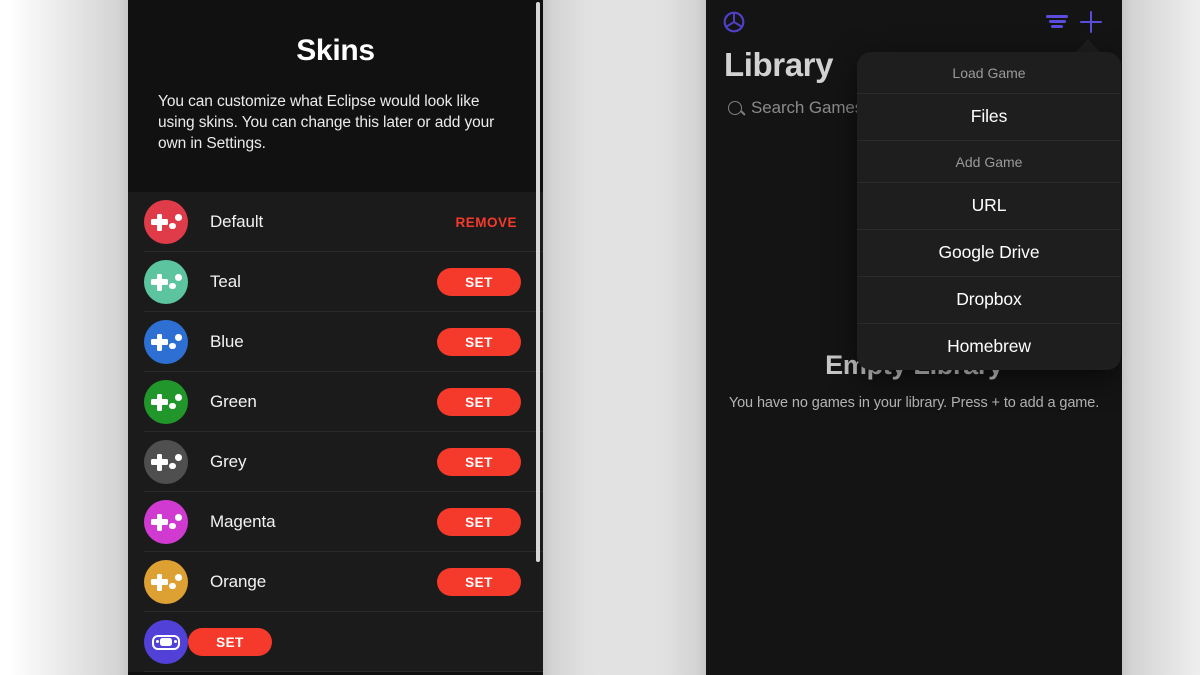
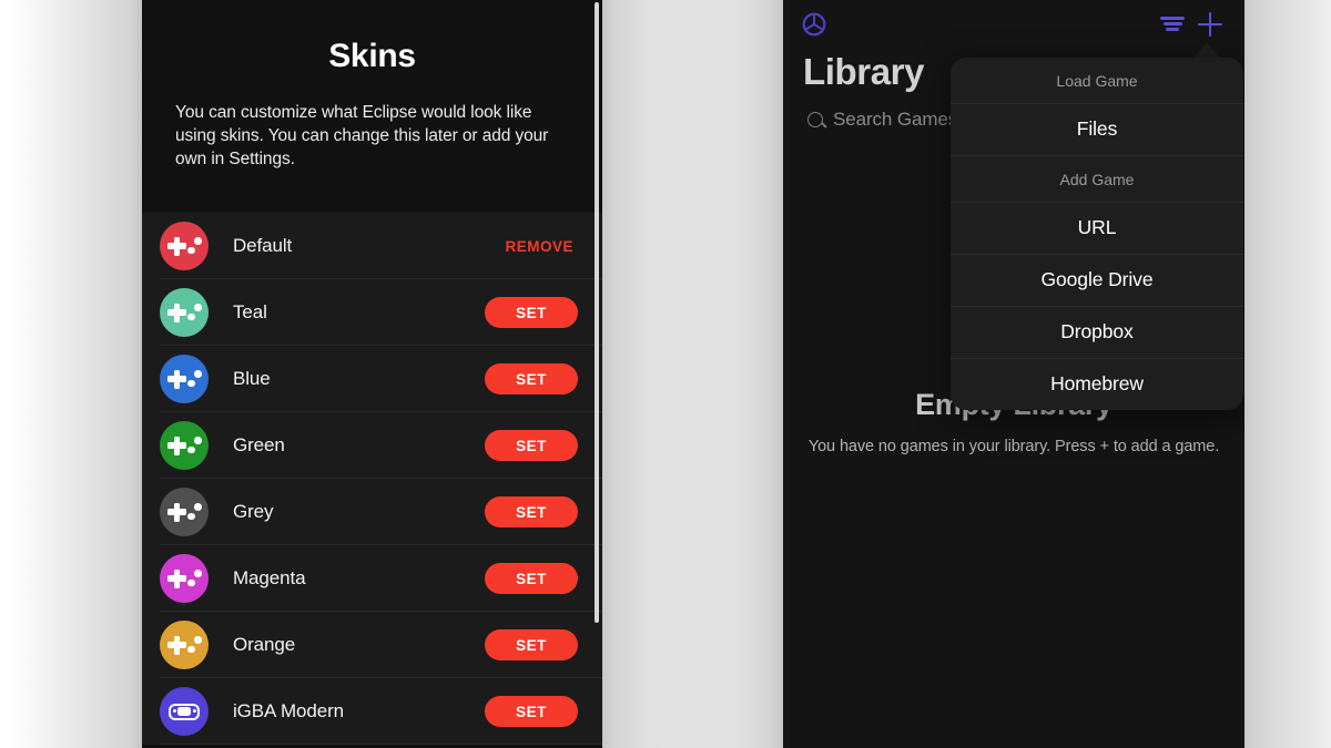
  Skins
  You can customize what Eclipse would look like using skins. You can change this later or add your own in Settings.
  Default
  REMOVE
  Teal
  SET
  Blue
  SET
  Green
  SET
  Grey
  SET
  Magenta
  SET
  Orange
  SET
+ iGBA Modern
  SET
  Library
  Search Game
  You have no games in your library. Press + to add a game.
  Load Game
  Files
  Add Game
  URL
  Google Drive
  Dropbox
  Homebrew
